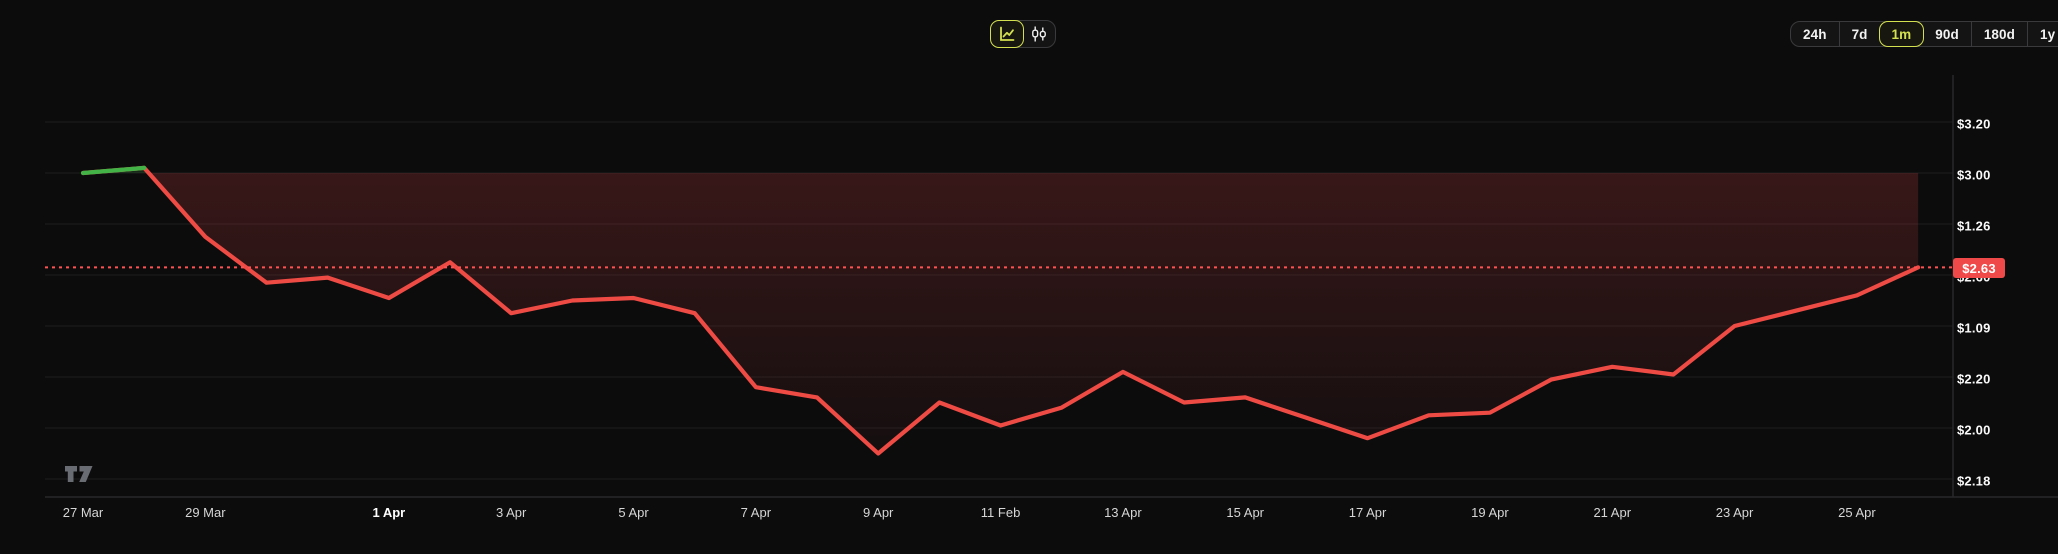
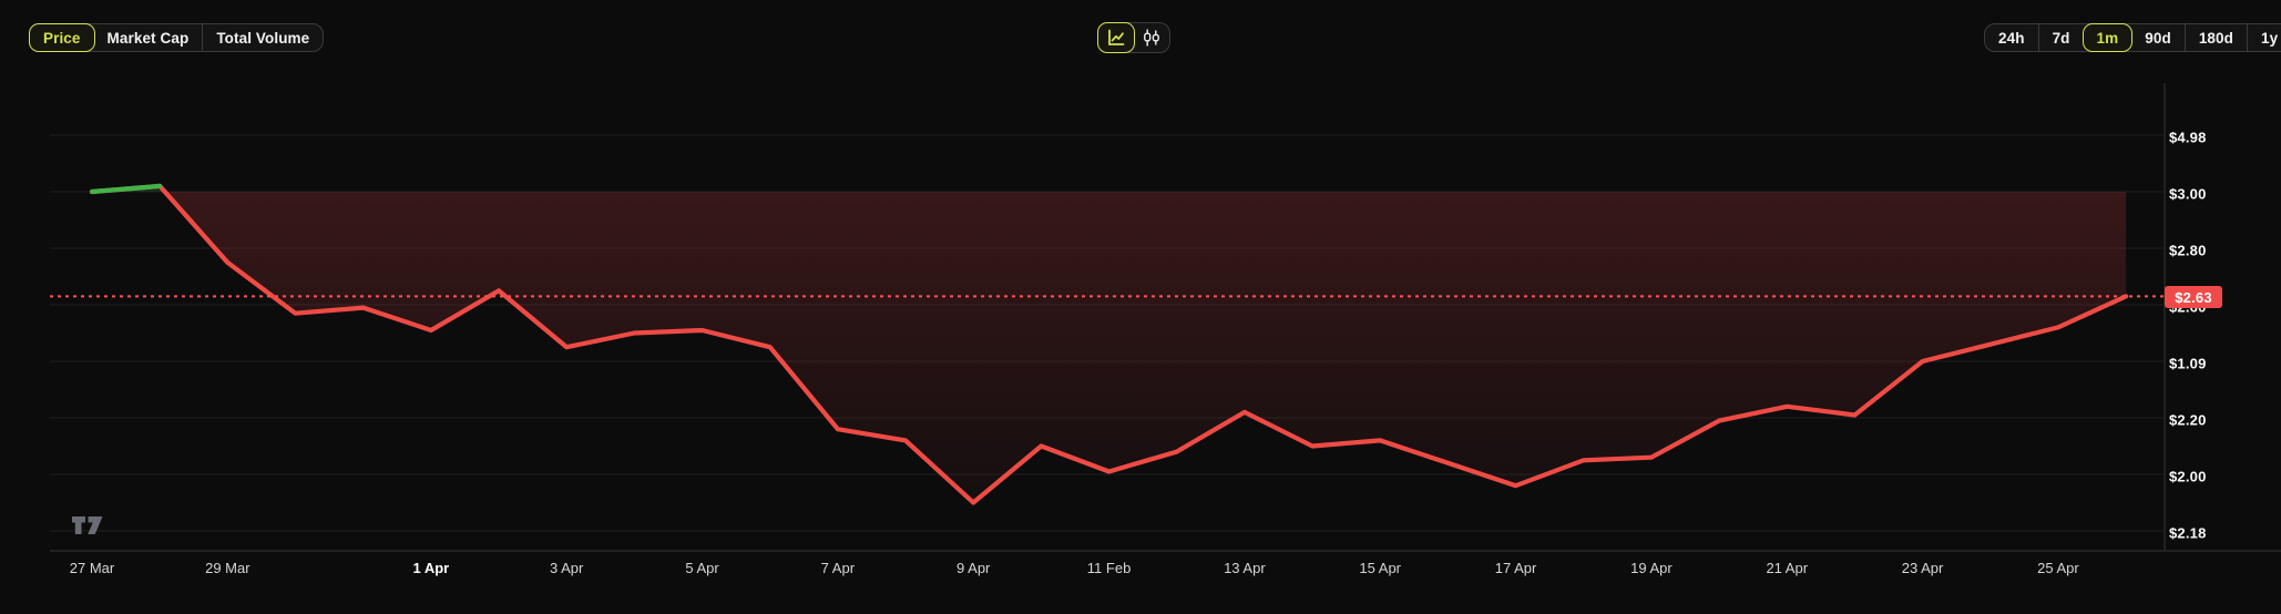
+ Price
+ Market Cap
+ Total Volume
  24h
  7d
  1m
  90d
  180d
  1y
- $3.20
+ $4.98
  $3.00
- $1.26
+ $2.80
  $1.09
  $2.20
  $2.00
  $2.18
  27 Mar
  29 Mar
  1 Apr
  3 Apr
  5 Apr
  7 Apr
  9 Apr
  11 Feb
  13 Apr
  15 Apr
  17 Apr
  19 Apr
  21 Apr
  23 Apr
  25 Apr
  $2.63
